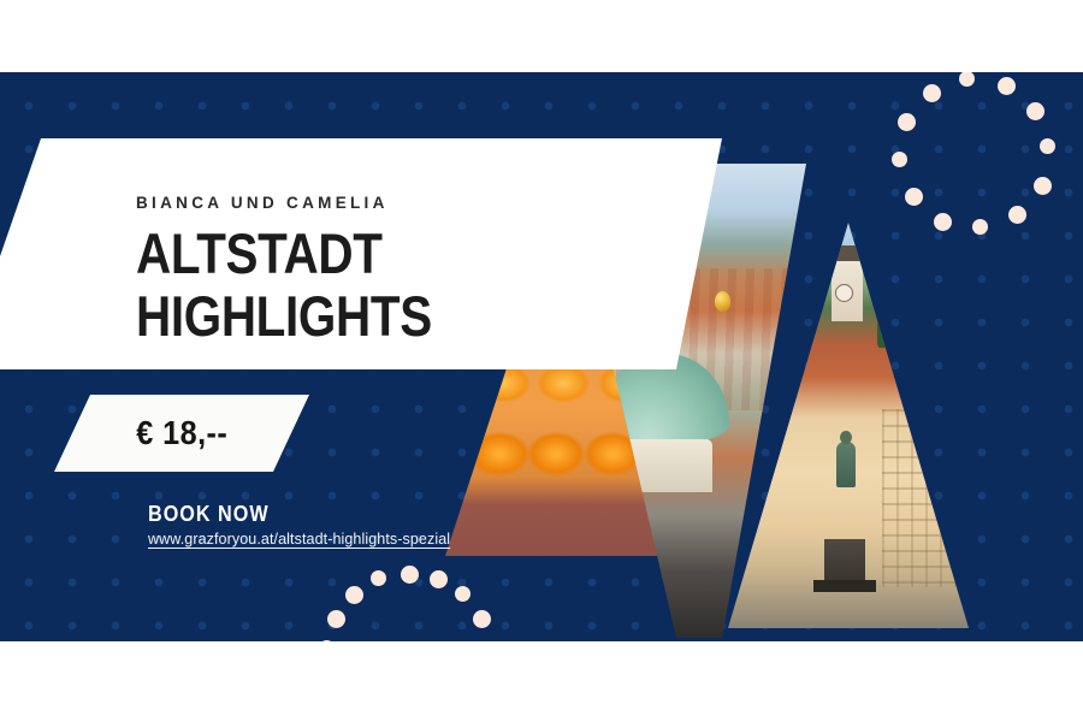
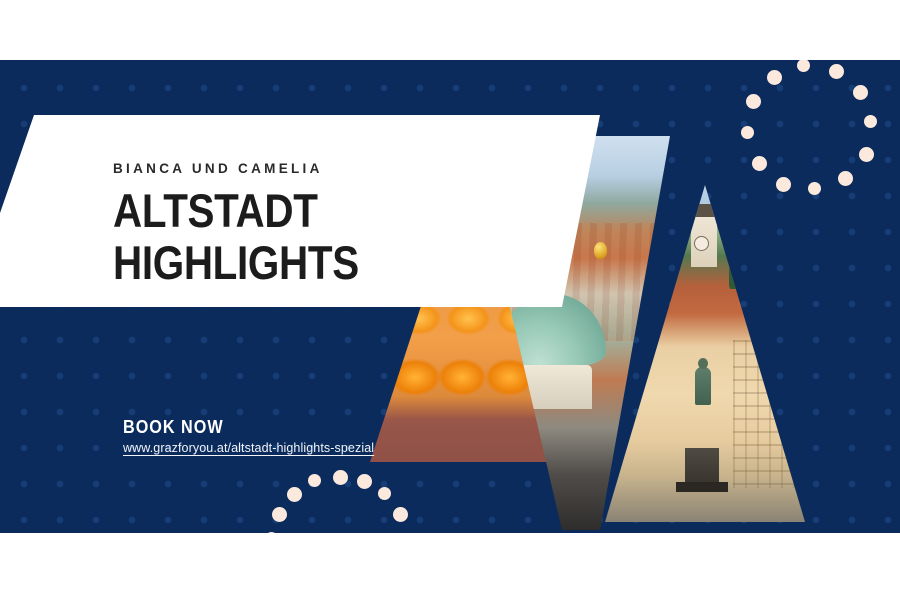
  BIANCA UND CAMELIA
  ALTSTADT
  HIGHLIGHTS
- € 18,--
  BOOK NOW
  www.grazforyou.at/altstadt-highlights-spezial
